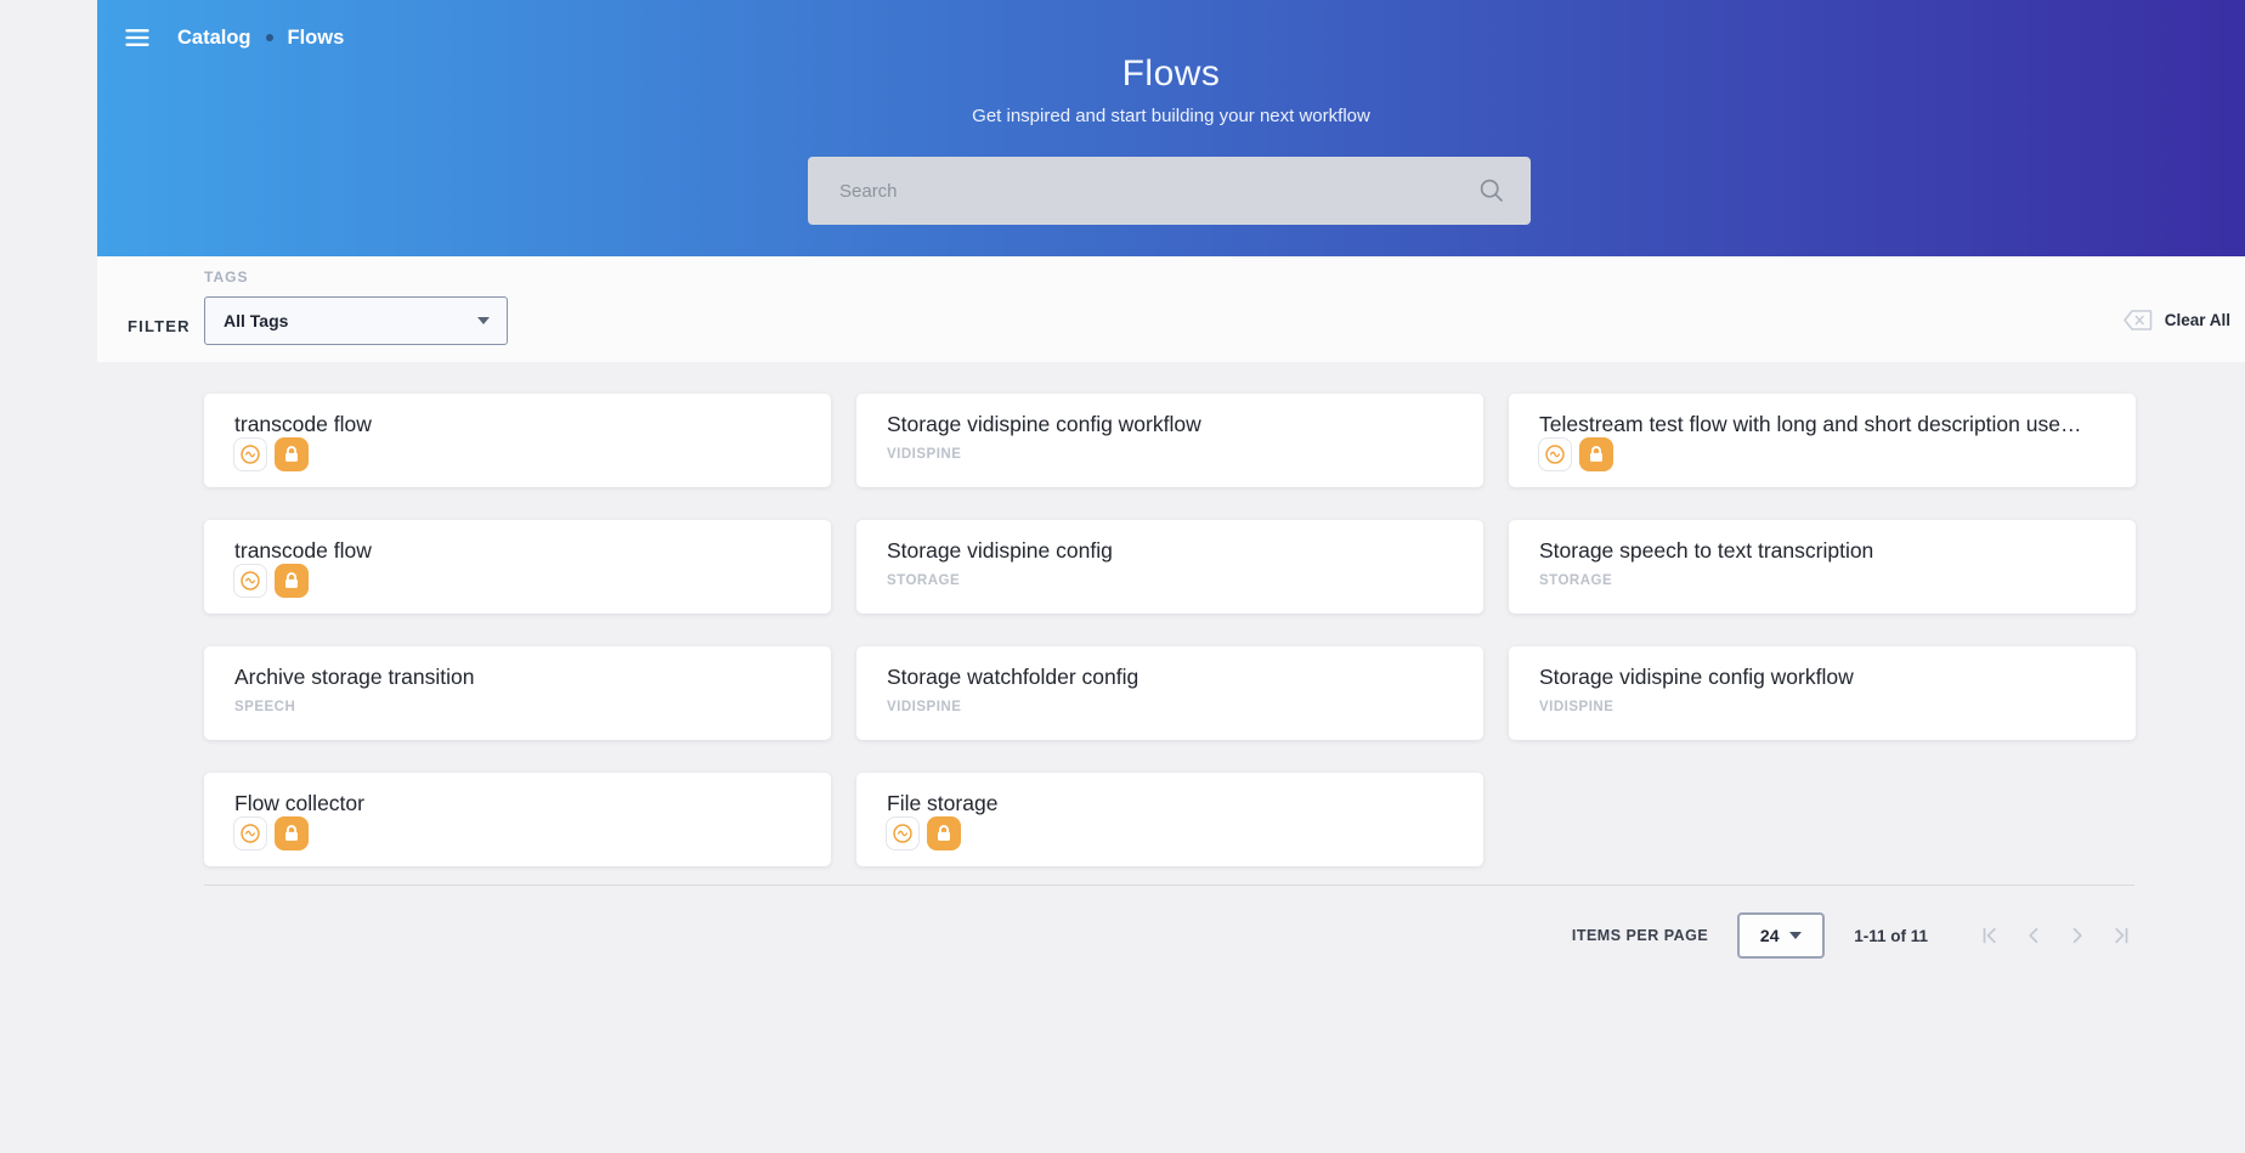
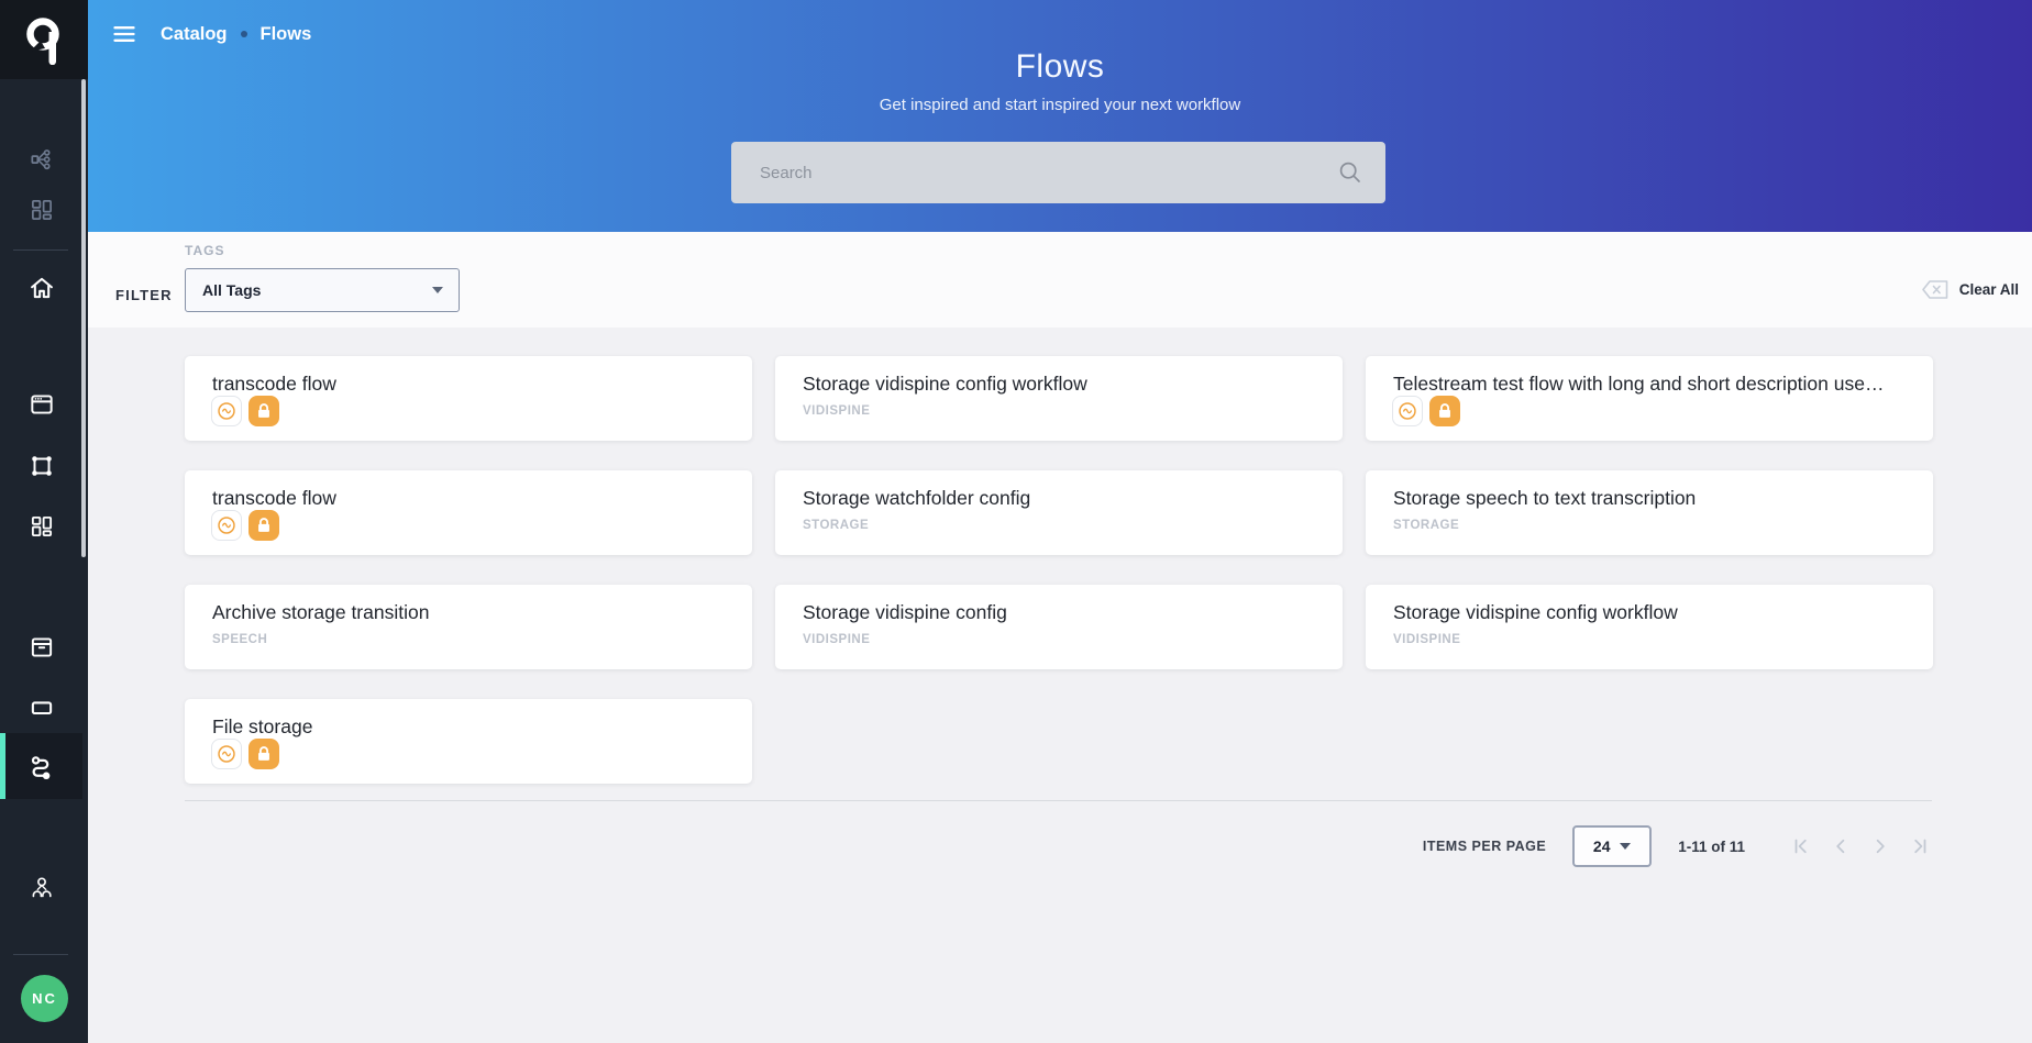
+ NC
  Catalog
  Flows
  Flows
- Get inspired and start building your next workflow
+ Get inspired and start inspired your next workflow
  Search
  FILTER
  TAGS
  All Tags
  Clear All
  transcode flow
  Storage vidispine config workflow
  VIDISPINE
  Telestream test flow with long and short description use…
  transcode flow
- Storage vidispine config
+ Storage watchfolder config
  STORAGE
  Storage speech to text transcription
  STORAGE
  Archive storage transition
  SPEECH
- Storage watchfolder config
+ Storage vidispine config
  VIDISPINE
  Storage vidispine config workflow
  VIDISPINE
- Flow collector
  File storage
  ITEMS PER PAGE
  24
  1-11 of 11
